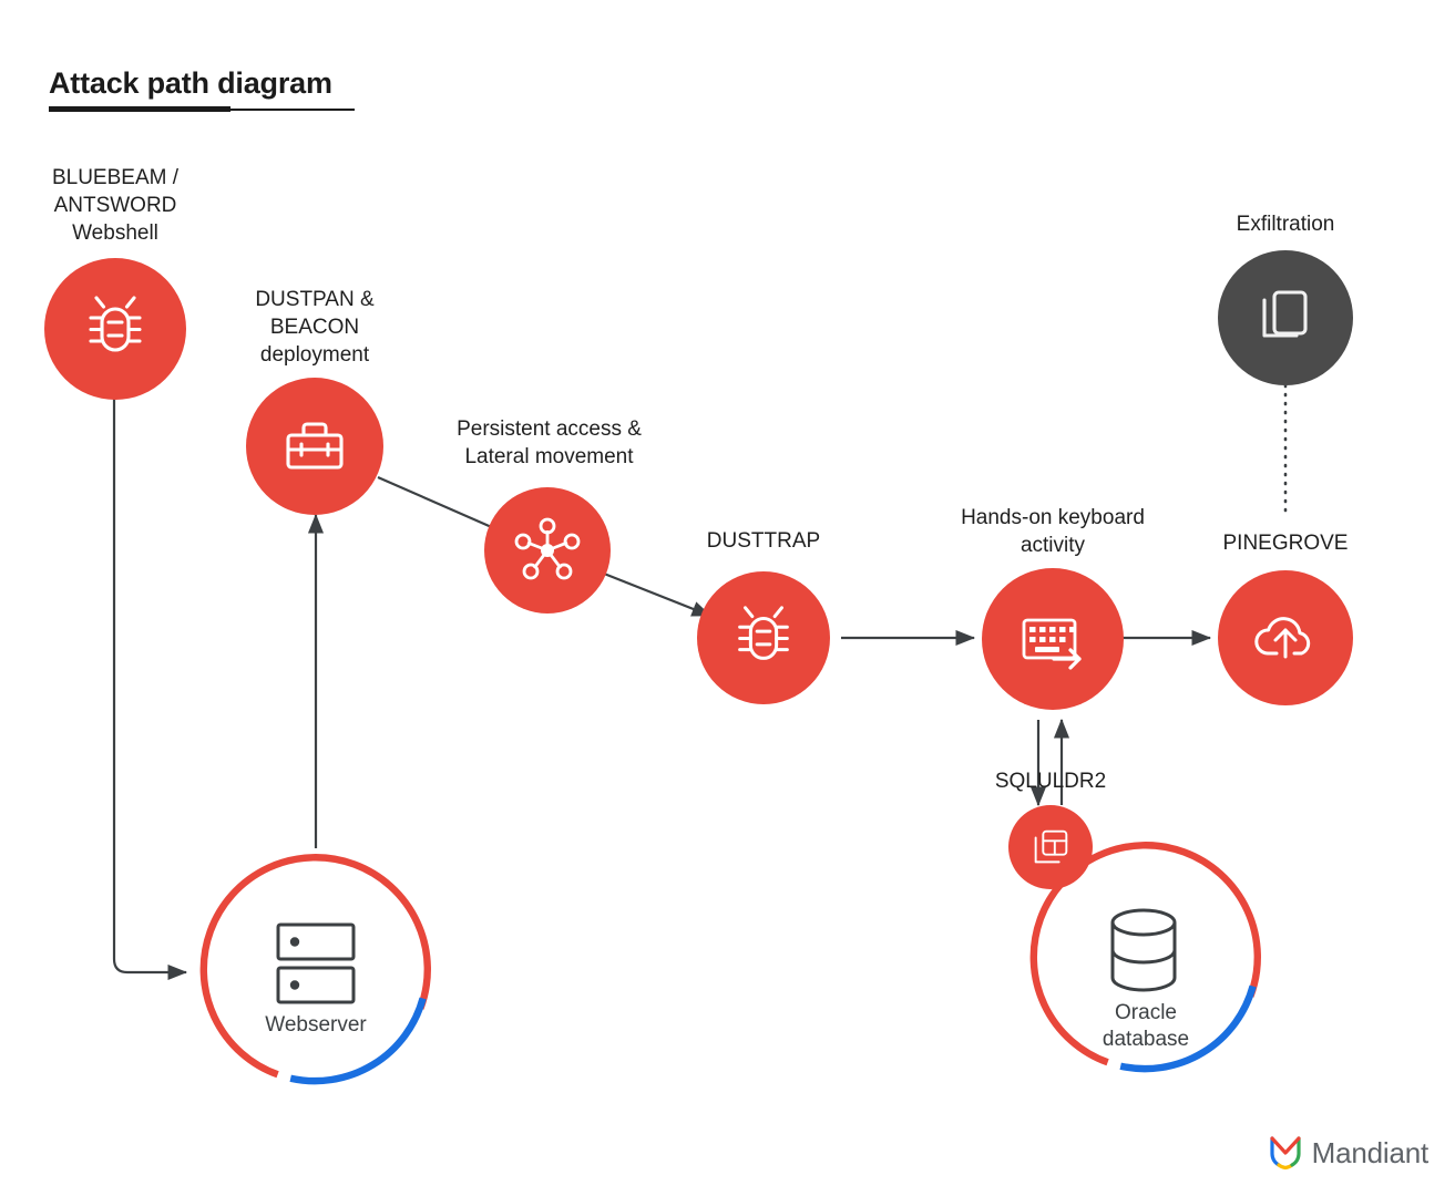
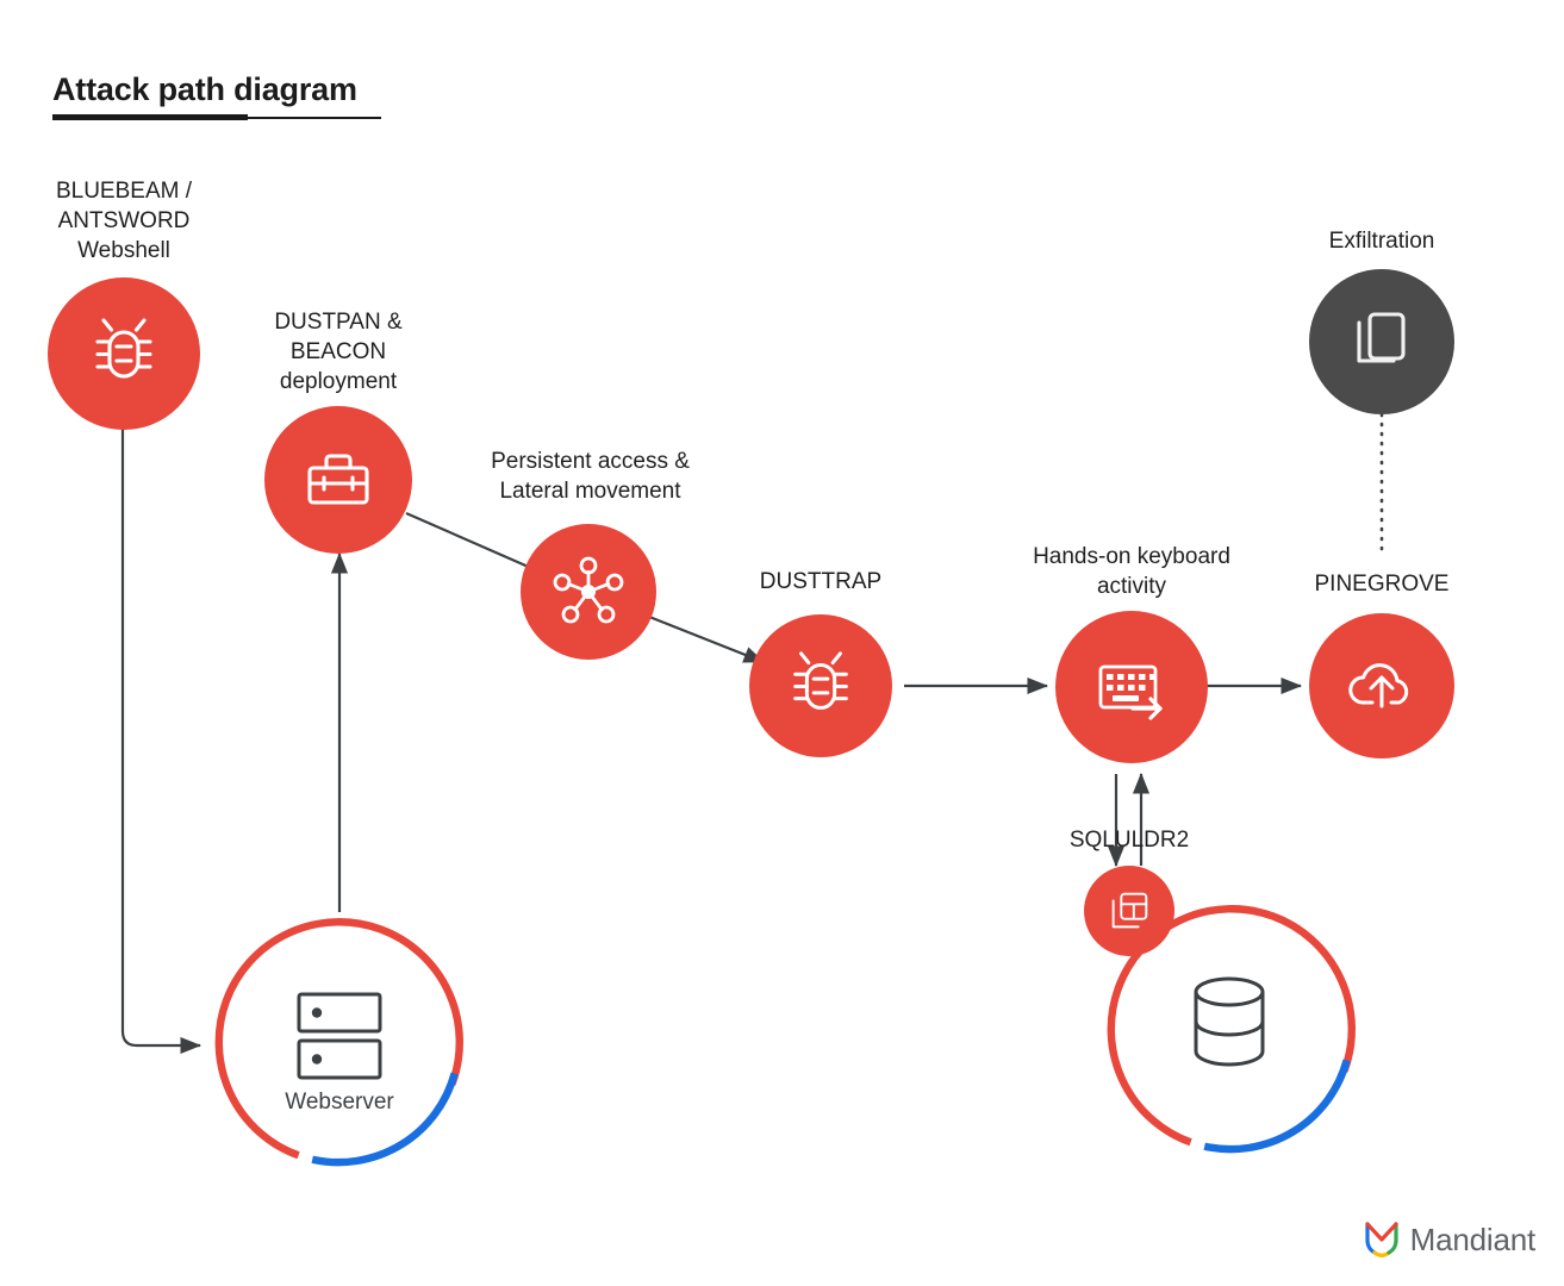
  Attack path diagram
  BLUEBEAM /
  ANTSWORD
  Webshell
  DUSTPAN &
  BEACON
  deployment
  Persistent access &
  Lateral movement
  DUSTTRAP
  Hands-on keyboard
  activity
  PINEGROVE
  Exfiltration
  SQLULDR2
  Webserver
- Oracle
- database
  Mandiant
